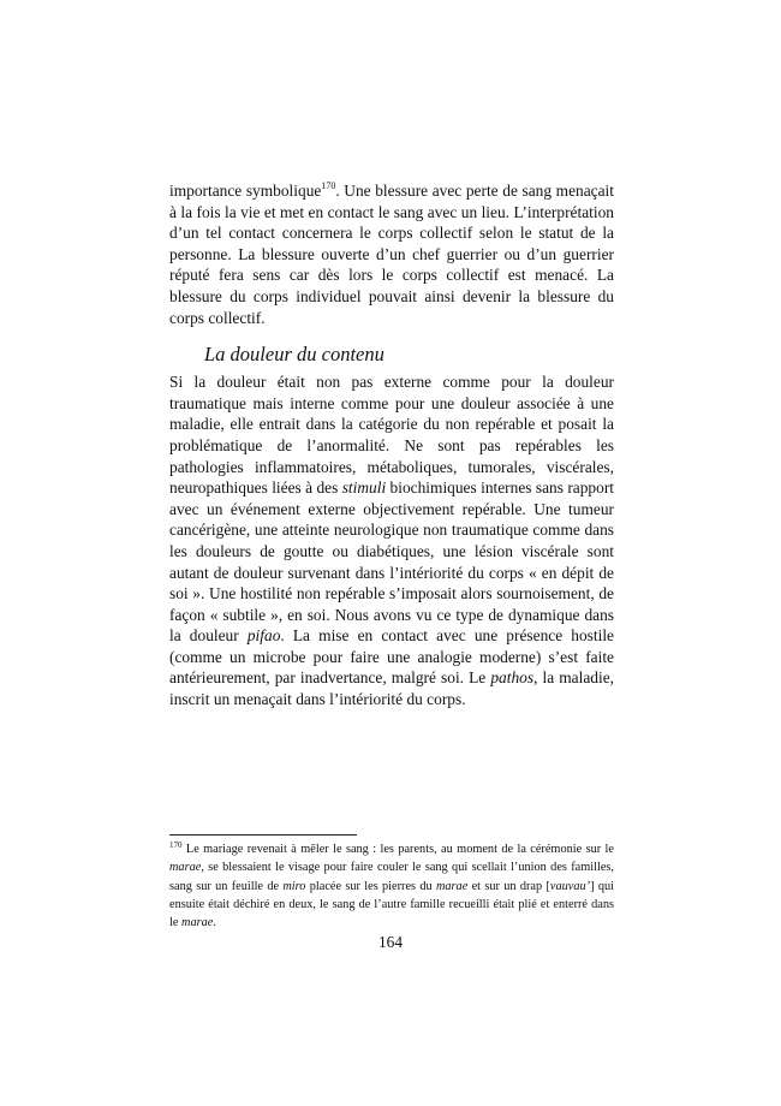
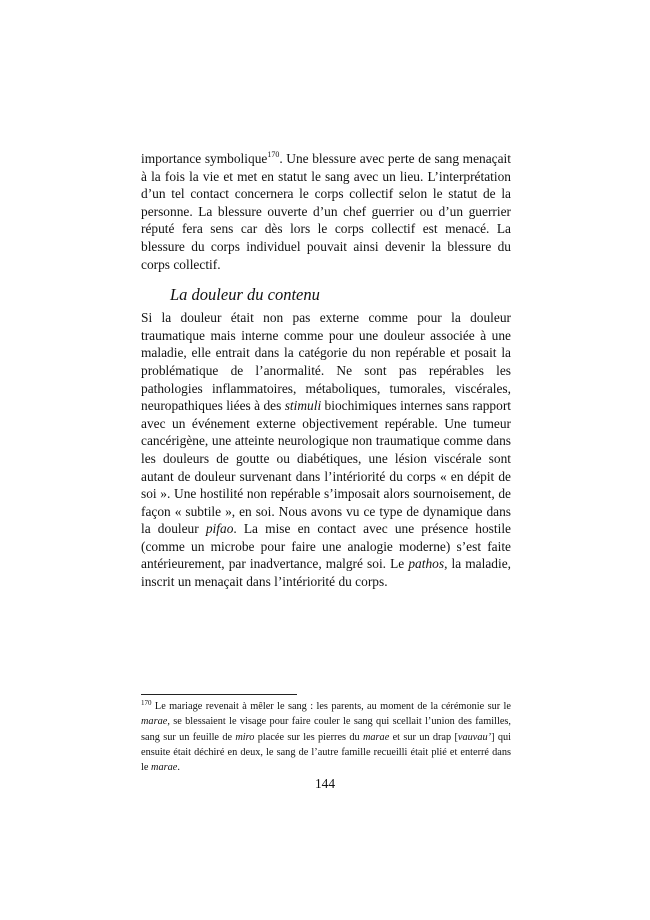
- importance symbolique170. Une blessure avec perte de sang menaçait à la fois la vie et met en contact le sang avec un lieu. L’interprétation d’un tel contact concernera le corps collectif selon le statut de la personne. La blessure ouverte d’un chef guerrier ou d’un guerrier réputé fera sens car dès lors le corps collectif est menacé. La blessure du corps individuel pouvait ainsi devenir la blessure du corps collectif.
+ importance symbolique170. Une blessure avec perte de sang menaçait à la fois la vie et met en statut le sang avec un lieu. L’interprétation d’un tel contact concernera le corps collectif selon le statut de la personne. La blessure ouverte d’un chef guerrier ou d’un guerrier réputé fera sens car dès lors le corps collectif est menacé. La blessure du corps individuel pouvait ainsi devenir la blessure du corps collectif.
  La douleur du contenu
  Si la douleur était non pas externe comme pour la douleur traumatique mais interne comme pour une douleur associée à une maladie, elle entrait dans la catégorie du non repérable et posait la problématique de l’anormalité. Ne sont pas repérables les pathologies inflammatoires, métaboliques, tumorales, viscérales, neuropathiques liées à des stimuli biochimiques internes sans rapport avec un événement externe objectivement repérable. Une tumeur cancérigène, une atteinte neurologique non traumatique comme dans les douleurs de goutte ou diabétiques, une lésion viscérale sont autant de douleur survenant dans l’intériorité du corps « en dépit de soi ». Une hostilité non repérable s’imposait alors sournoisement, de façon « subtile », en soi. Nous avons vu ce type de dynamique dans la douleur pifao. La mise en contact avec une présence hostile (comme un microbe pour faire une analogie moderne) s’est faite antérieurement, par inadvertance, malgré soi. Le pathos, la maladie, inscrit un menaçait dans l’intériorité du corps.
  170 Le mariage revenait à mêler le sang : les parents, au moment de la cérémonie sur le marae, se blessaient le visage pour faire couler le sang qui scellait l’union des familles, sang sur un feuille de miro placée sur les pierres du marae et sur un drap [vauvau’] qui ensuite était déchiré en deux, le sang de l’autre famille recueilli était plié et enterré dans le marae.
- 164
+ 144
